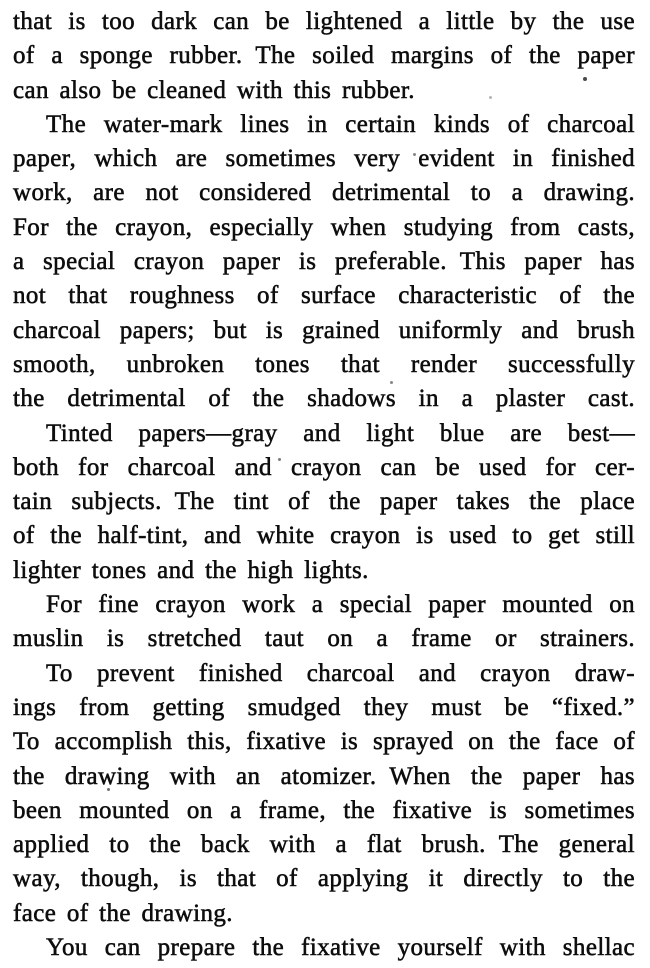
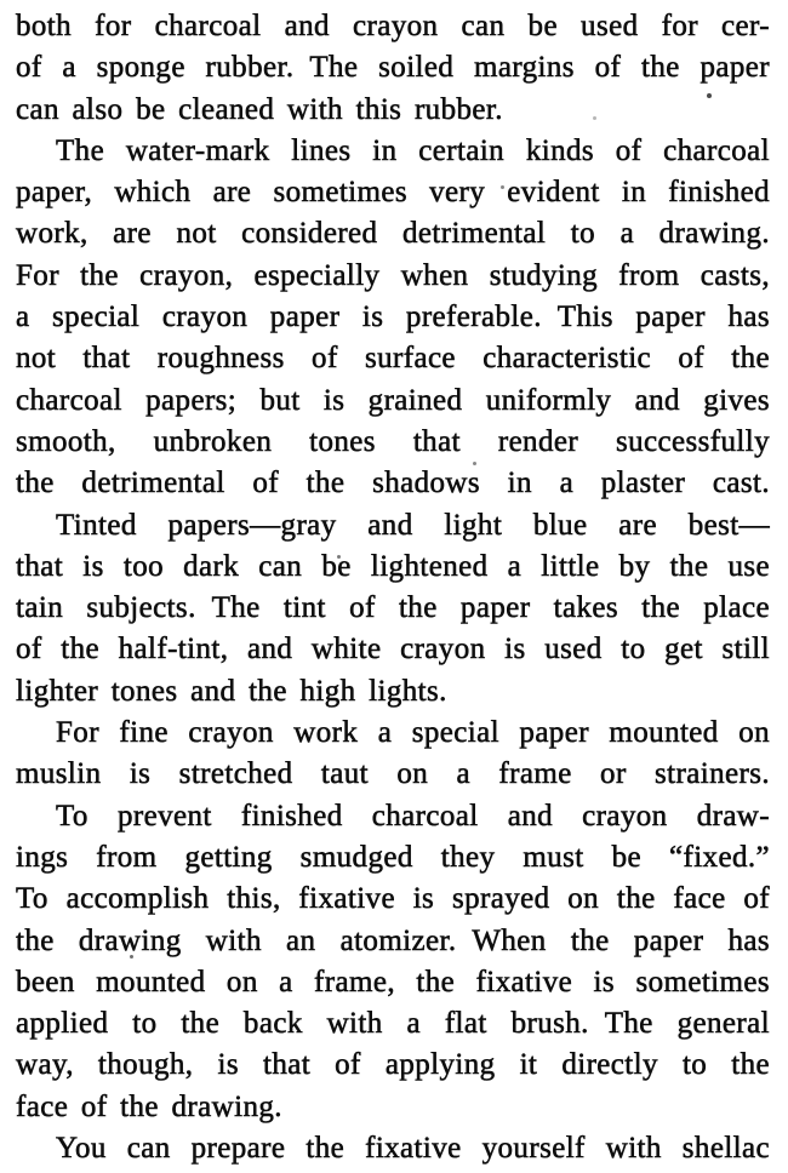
- that is too dark can be lightened a little by the use
+ both for charcoal and crayon can be used for cer-
  of a sponge rubber. The soiled margins of the paper
  can also be cleaned with this rubber.
  The water-mark lines in certain kinds of charcoal
  paper, which are sometimes very evident in finished
  work, are not considered detrimental to a drawing.
  For the crayon, especially when studying from casts,
  a special crayon paper is preferable. This paper has
  not that roughness of surface characteristic of the
- charcoal papers; but is grained uniformly and brush
+ charcoal papers; but is grained uniformly and gives
  smooth, unbroken tones that render successfully
  the detrimental of the shadows in a plaster cast.
  Tinted papers—gray and light blue are best—
- both for charcoal and crayon can be used for cer-
+ that is too dark can be lightened a little by the use
  tain subjects. The tint of the paper takes the place
  of the half-tint, and white crayon is used to get still
  lighter tones and the high lights.
  For fine crayon work a special paper mounted on
  muslin is stretched taut on a frame or strainers.
  To prevent finished charcoal and crayon draw-
  ings from getting smudged they must be “fixed.”
  To accomplish this, fixative is sprayed on the face of
  the drawing with an atomizer. When the paper has
  been mounted on a frame, the fixative is sometimes
  applied to the back with a flat brush. The general
  way, though, is that of applying it directly to the
  face of the drawing.
  You can prepare the fixative yourself with shellac
